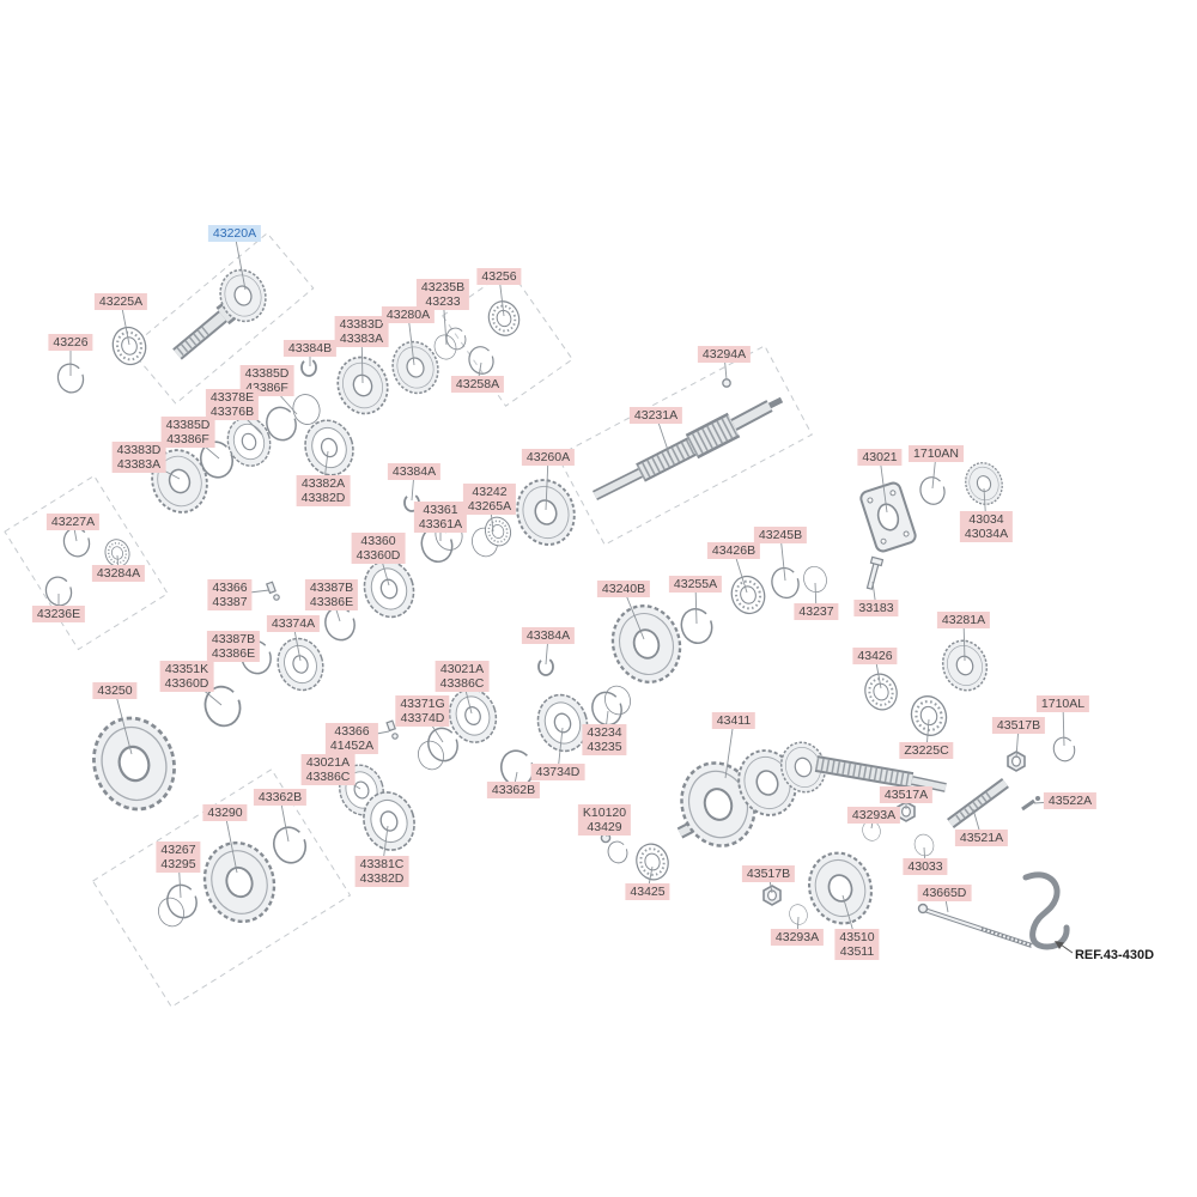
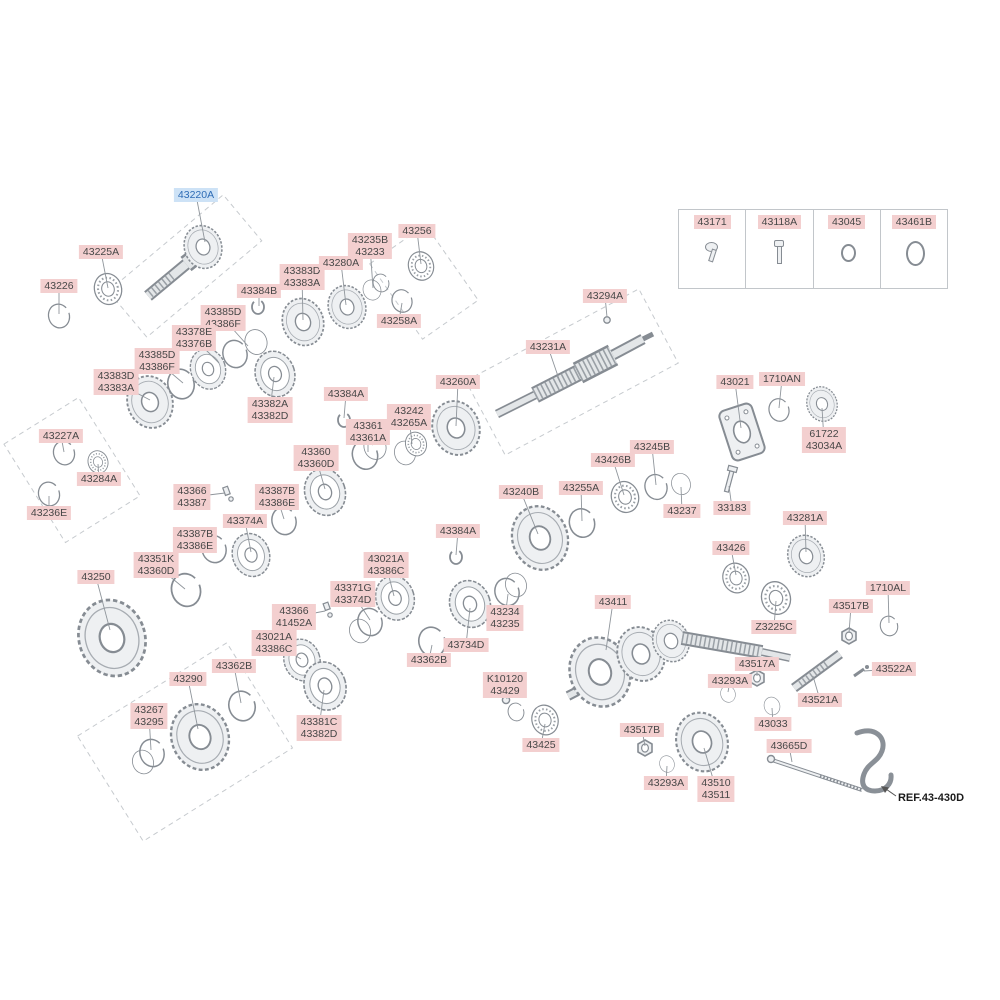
+ 43171
+ 43118A
+ 43045
+ 43461B
  43220A
  43225A
  43226
  43384B
  43383D
  43383A
  43280A
  43235B
  43233
  43256
  43258A
  43385D
  43386F
  43378E
  43376B
  43385D
  43386F
  43383D
  43383A
  43382A
  43382D
  43384A
  43227A
  43284A
  43236E
  43361
  43361A
  43242
  43265A
  43260A
  43360
  43360D
  43366
  43387
  43387B
  43386E
  43374A
  43387B
  43386E
  43351K
  43360D
  43250
  43231A
  43294A
  43021
  1710AN
- 43034
+ 61722
  43034A
  43245B
  43426B
  43237
  33183
  43281A
  43240B
  43255A
  43384A
  43426
  43021A
  43386C
  43371G
  43374D
  43366
  41452A
  43021A
  43386C
  43234
  43235
  43411
  Z3225C
  1710AL
  43517B
  43522A
  43517A
  43293A
  43521A
  43033
  43362B
  43290
  43267
  43295
  43381C
  43382D
  43362B
  43734D
  K10120
  43429
  43425
  43517B
  43293A
  43510
  43511
  43665D
  REF.43-430D
